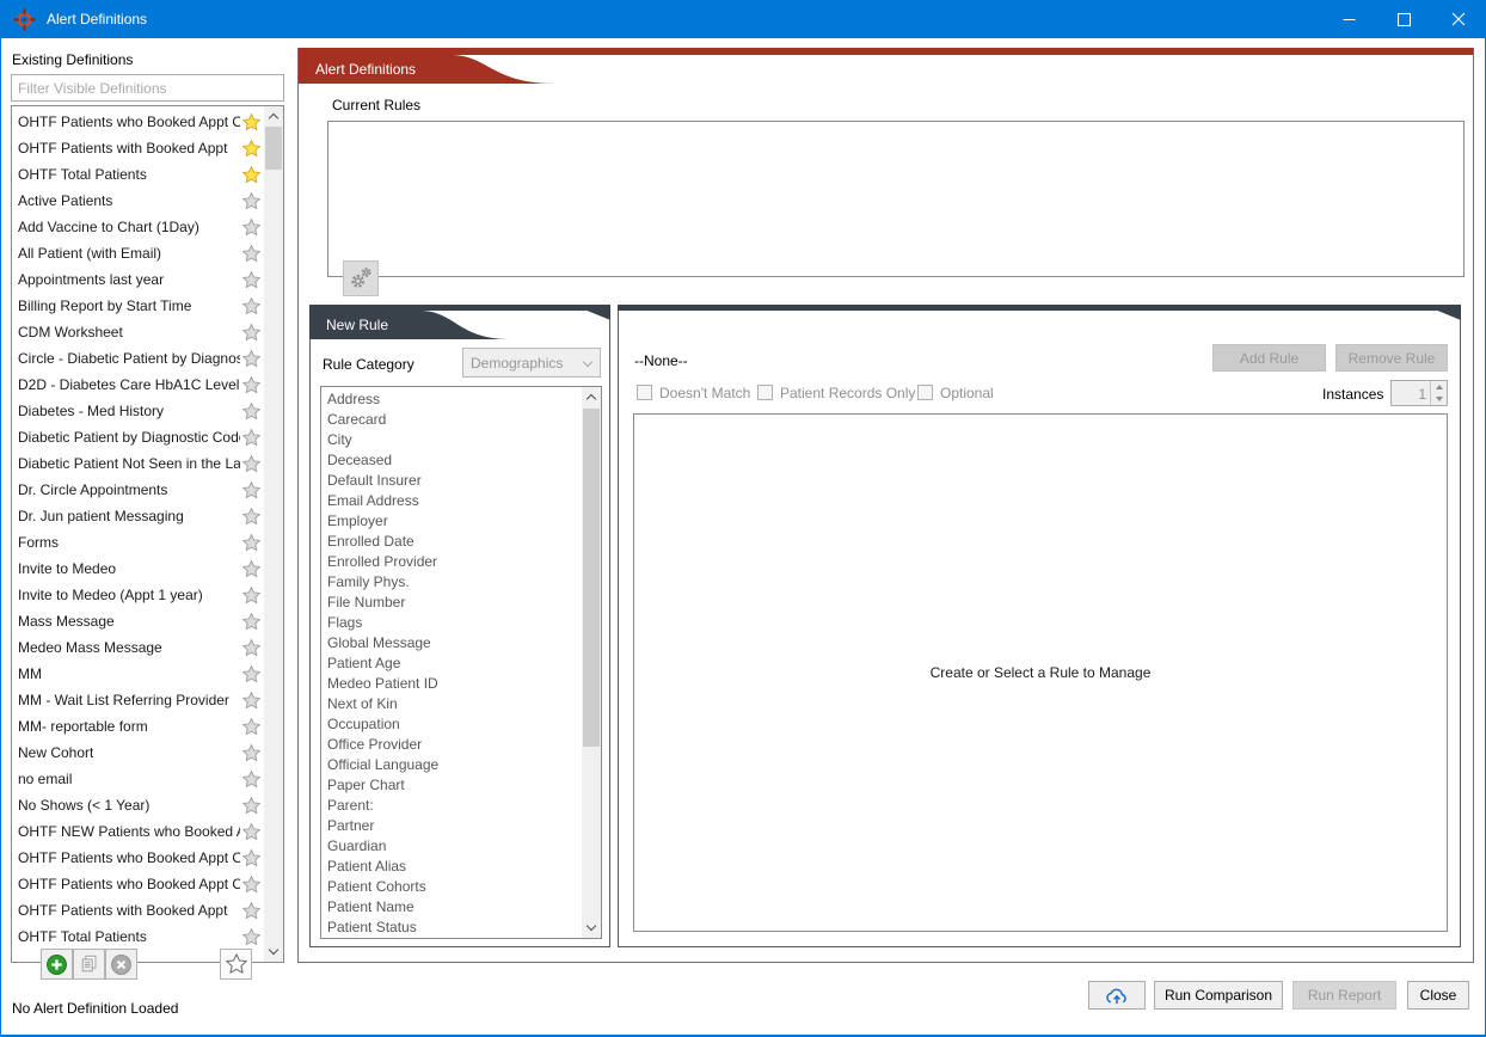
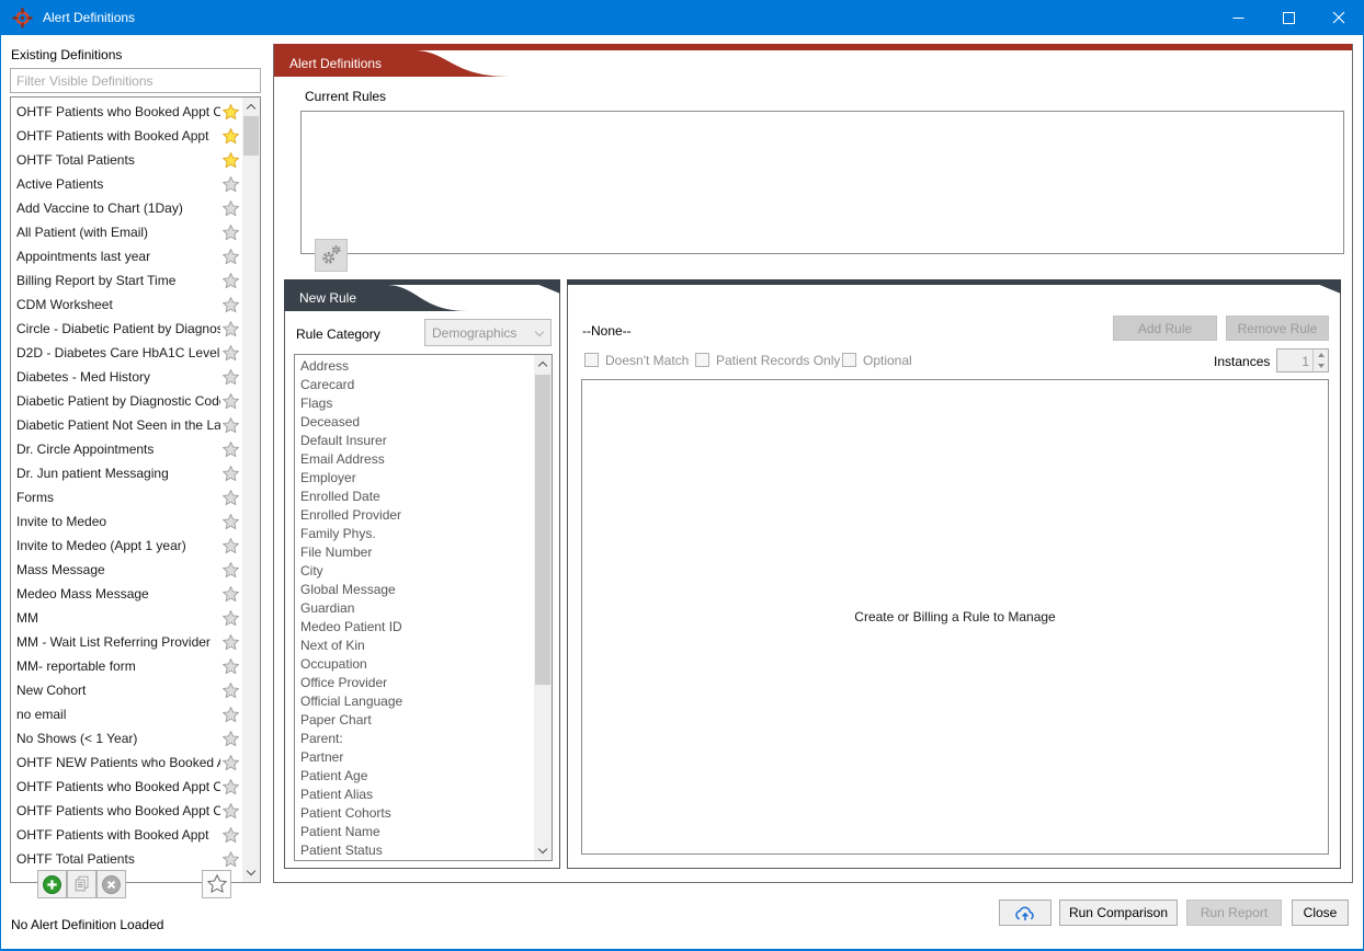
  Alert Definitions
  Existing Definitions
  Filter Visible Definitions
  OHTF Patients who Booked Appt O
  OHTF Patients with Booked Appt
  OHTF Total Patients
  Active Patients
  Add Vaccine to Chart (1Day)
  All Patient (with Email)
  Appointments last year
  Billing Report by Start Time
  CDM Worksheet
  Circle - Diabetic Patient by Diagnos
  D2D - Diabetes Care HbA1C Level
  Diabetes - Med History
  Diabetic Patient by Diagnostic Cod
  Diabetic Patient Not Seen in the La
  Dr. Circle Appointments
  Dr. Jun patient Messaging
  Forms
  Invite to Medeo
  Invite to Medeo (Appt 1 year)
  Mass Message
  Medeo Mass Message
  MM
  MM - Wait List Referring Provider
  MM- reportable form
  New Cohort
  no email
  No Shows (< 1 Year)
  OHTF NEW Patients who Booked
  OHTF Patients who Booked Appt O
  OHTF Patients who Booked Appt O
  OHTF Patients with Booked Appt
  OHTF Total Patients
  No Alert Definition Loaded
  Alert Definitions
  Current Rules
  New Rule
  Rule Category
  Demographics
  Address
  Carecard
- City
+ Flags
  Deceased
  Default Insurer
  Email Address
  Employer
  Enrolled Date
  Enrolled Provider
  Family Phys.
  File Number
- Flags
+ City
  Global Message
- Patient Age
+ Guardian
  Medeo Patient ID
  Next of Kin
  Occupation
  Office Provider
  Official Language
  Paper Chart
  Parent:
  Partner
- Guardian
+ Patient Age
  Patient Alias
  Patient Cohorts
  Patient Name
  Patient Status
  --None--
  Add Rule
  Remove Rule
  Doesn't Match
  Patient Records Only
  Optional
  Instances
  1
- Create or Select a Rule to Manage
+ Create or Billing a Rule to Manage
  Run Comparison
  Run Report
  Close
